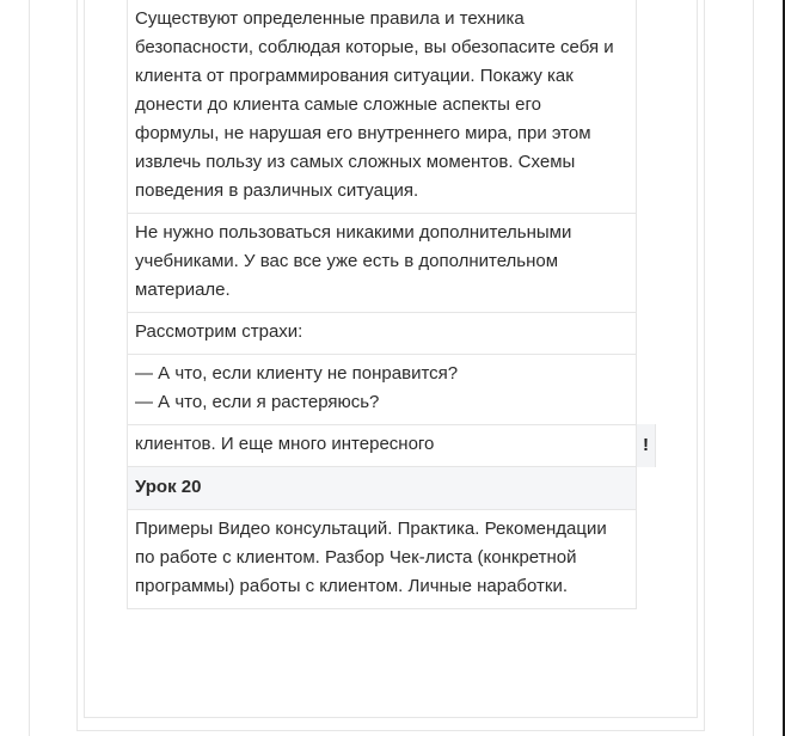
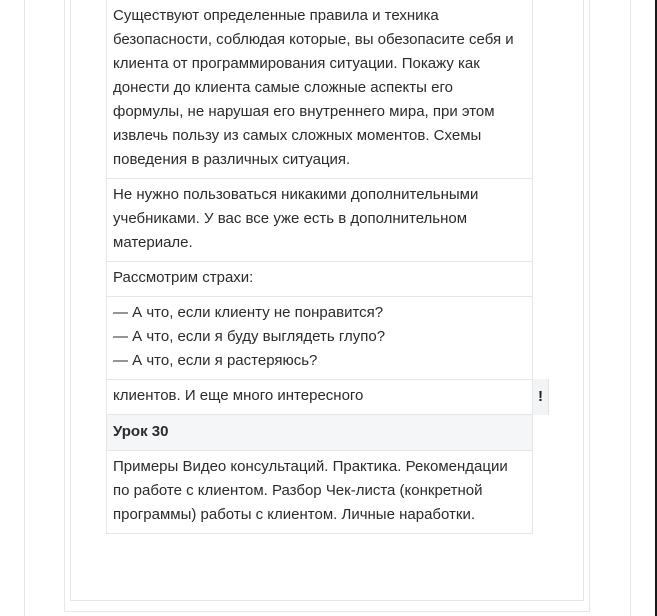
  Существуют определенные правила и техника
  безопасности, соблюдая которые, вы обезопасите себя и
  клиента от программирования ситуации. Покажу как
  донести до клиента самые сложные аспекты его
  формулы, не нарушая его внутреннего мира, при этом
  извлечь пользу из самых сложных моментов. Схемы
  поведения в различных ситуация.
  Не нужно пользоваться никакими дополнительными
  учебниками. У вас все уже есть в дополнительном
  материале.
  Рассмотрим страхи:
  — А что, если клиенту не понравится?
+ — А что, если я буду выглядеть глупо?
  — А что, если я растеряюсь?
  клиентов. И еще много интересного
  !
- Урок 20
+ Урок 30
  Примеры Видео консультаций. Практика. Рекомендации
  по работе с клиентом. Разбор Чек-листа (конкретной
  программы) работы с клиентом. Личные наработки.
